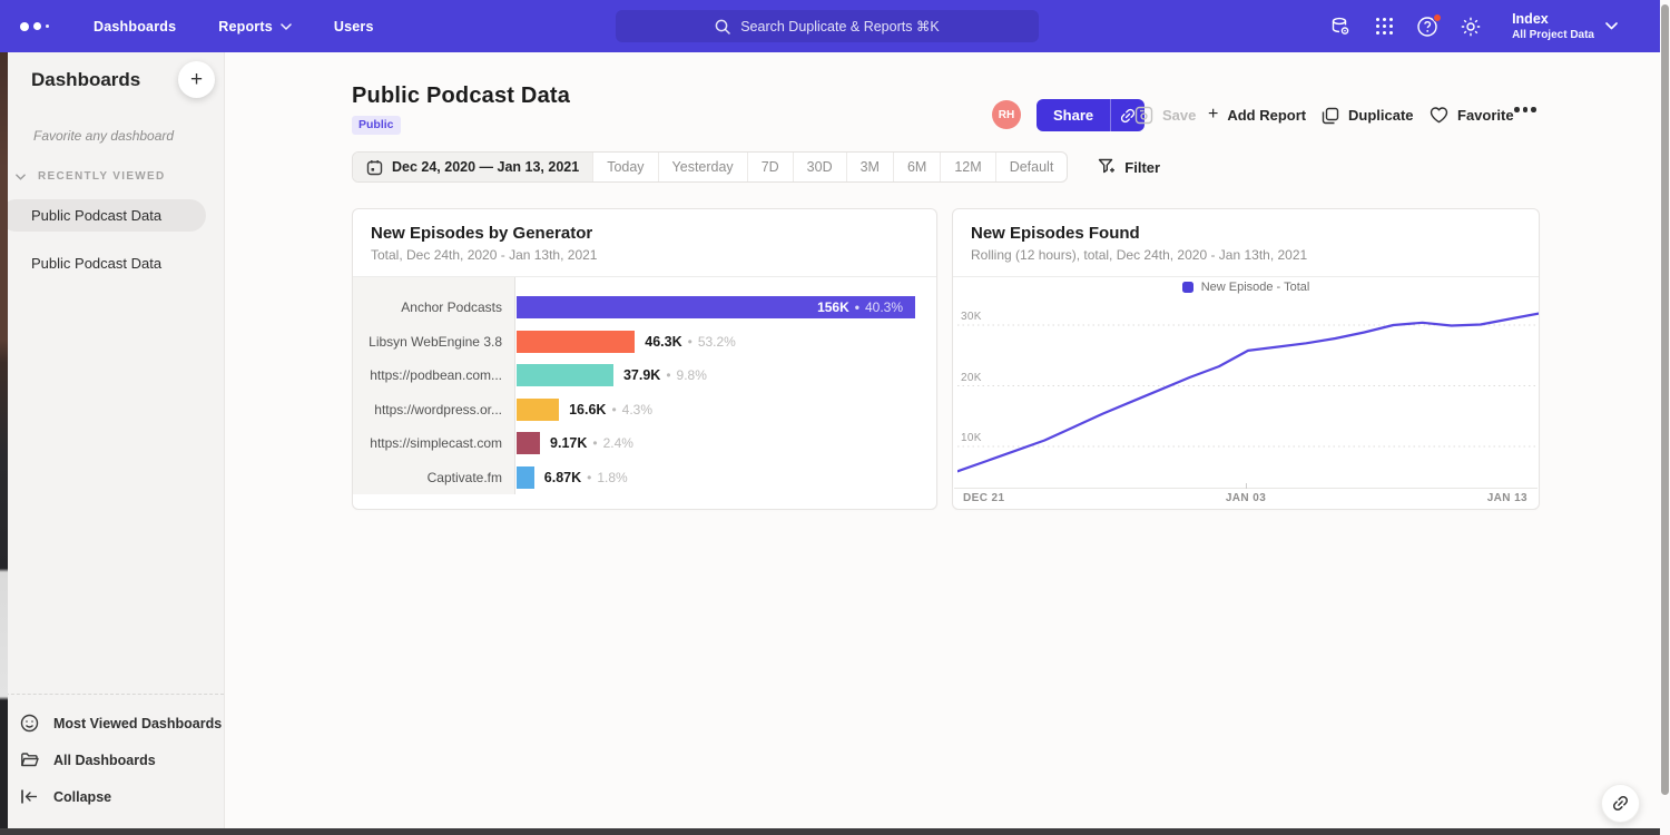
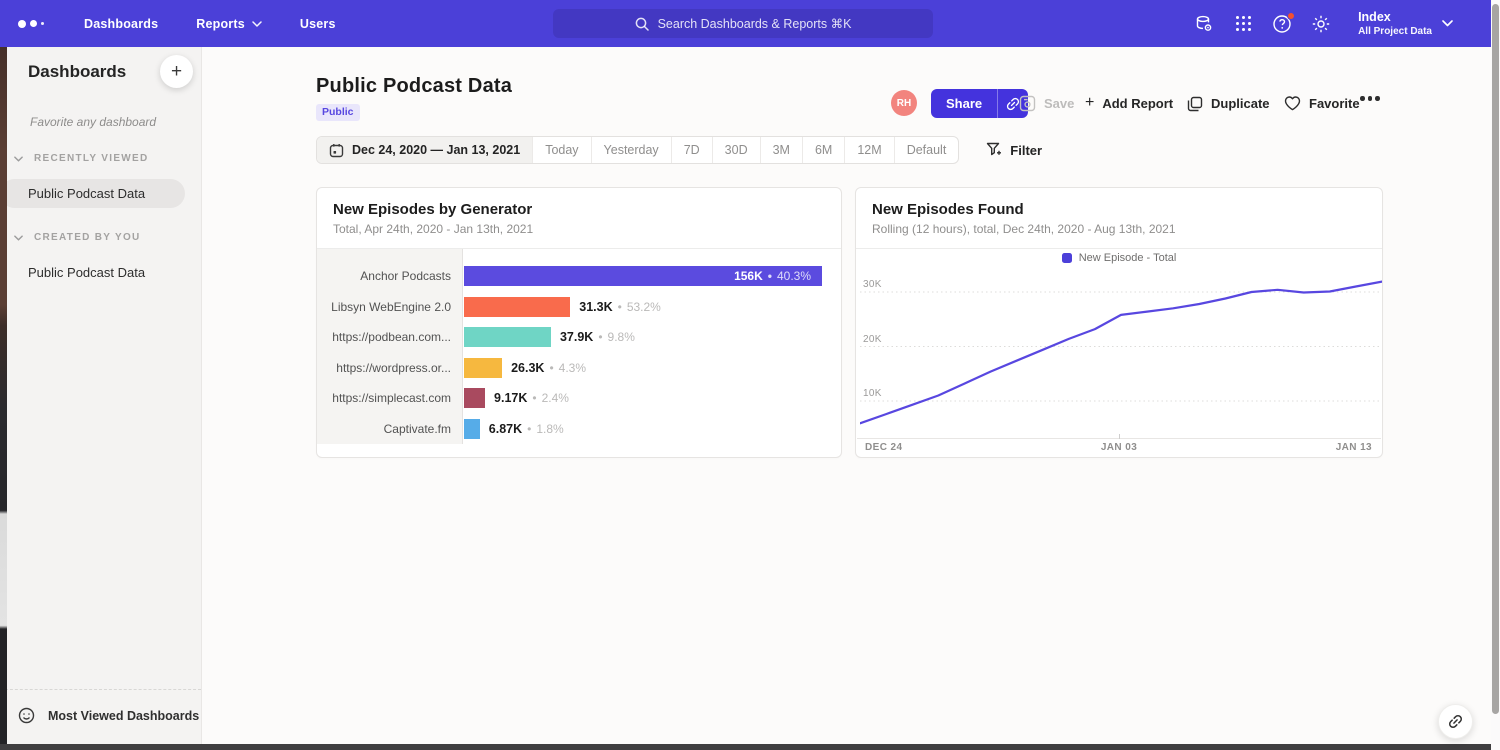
  Dashboards
  Reports
  Users
- Search Duplicate & Reports ⌘K
+ Search Dashboards & Reports ⌘K
  Index
  All Project Data
  Dashboards
  +
  Favorite any dashboard
  RECENTLY VIEWED
  Public Podcast Data
+ CREATED BY YOU
  Public Podcast Data
  Most Viewed Dashboards
- All Dashboards
- Collapse
  Public Podcast Data
  Public
  RH
  Share
  Save
  +
  Add Report
  Duplicate
  Favorite
  Dec 24, 2020 — Jan 13, 2021
  Today
  Yesterday
  7D
  30D
  3M
  6M
  12M
  Default
  Filter
  New Episodes by Generator
- Total, Dec 24th, 2020 - Jan 13th, 2021
+ Total, Apr 24th, 2020 - Jan 13th, 2021
  Anchor Podcasts
  156K
  •
  40.3%
- Libsyn WebEngine 3.8
+ Libsyn WebEngine 2.0
- 46.3K
+ 31.3K
  •
  53.2%
  https://podbean.com...
  37.9K
  •
  9.8%
  https://wordpress.or...
- 16.6K
+ 26.3K
  •
  4.3%
  https://simplecast.com
  9.17K
  •
  2.4%
  Captivate.fm
  6.87K
  •
  1.8%
  New Episodes Found
- Rolling (12 hours), total, Dec 24th, 2020 - Jan 13th, 2021
+ Rolling (12 hours), total, Dec 24th, 2020 - Aug 13th, 2021
  New Episode - Total
  10K
  20K
  30K
- DEC 21
+ DEC 24
  JAN 03
  JAN 13
